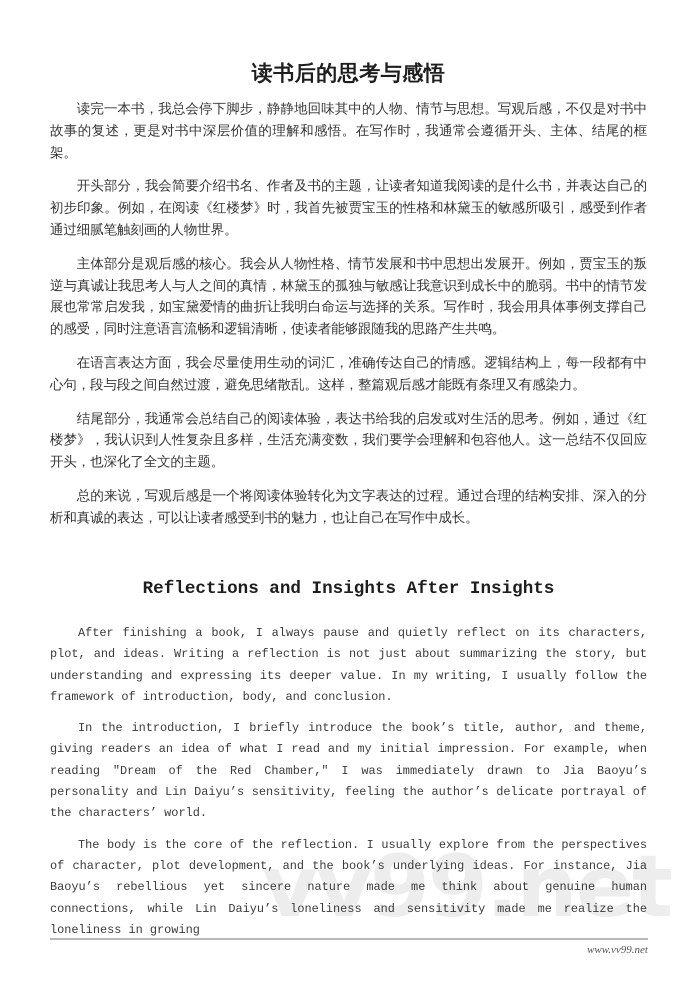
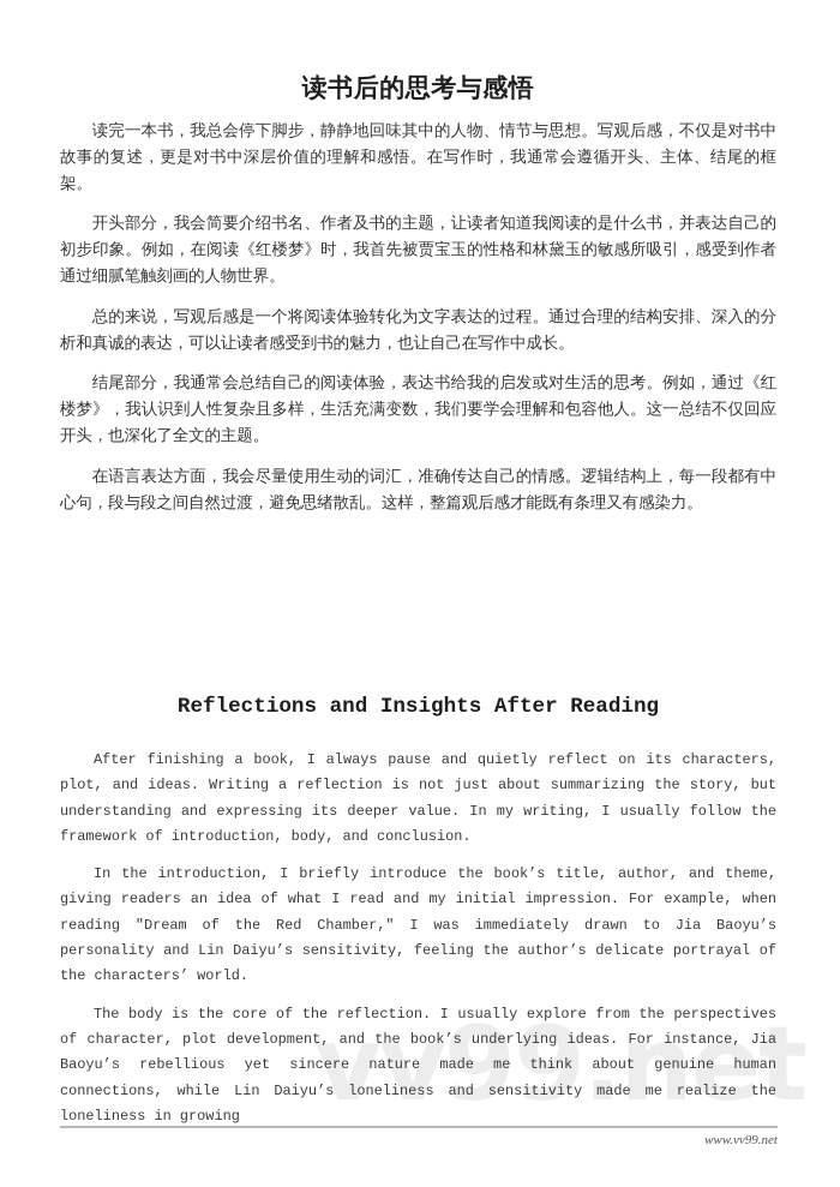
  vv99.net
  读书后的思考与感悟
  读完一本书，我总会停下脚步，静静地回味其中的人物、情节与思想。写观后感，不仅是对书中故事的复述，更是对书中深层价值的理解和感悟。在写作时，我通常会遵循开头、主体、结尾的框架。
  开头部分，我会简要介绍书名、作者及书的主题，让读者知道我阅读的是什么书，并表达自己的初步印象。例如，在阅读《红楼梦》时，我首先被贾宝玉的性格和林黛玉的敏感所吸引，感受到作者通过细腻笔触刻画的人物世界。
- 主体部分是观后感的核心。我会从人物性格、情节发展和书中思想出发展开。例如，贾宝玉的叛逆与真诚让我思考人与人之间的真情，林黛玉的孤独与敏感让我意识到成长中的脆弱。书中的情节发展也常常启发我，如宝黛爱情的曲折让我明白命运与选择的关系。写作时，我会用具体事例支撑自己的感受，同时注意语言流畅和逻辑清晰，使读者能够跟随我的思路产生共鸣。
- 在语言表达方面，我会尽量使用生动的词汇，准确传达自己的情感。逻辑结构上，每一段都有中心句，段与段之间自然过渡，避免思绪散乱。这样，整篇观后感才能既有条理又有感染力。
+ 总的来说，写观后感是一个将阅读体验转化为文字表达的过程。通过合理的结构安排、深入的分析和真诚的表达，可以让读者感受到书的魅力，也让自己在写作中成长。
  结尾部分，我通常会总结自己的阅读体验，表达书给我的启发或对生活的思考。例如，通过《红楼梦》，我认识到人性复杂且多样，生活充满变数，我们要学会理解和包容他人。这一总结不仅回应开头，也深化了全文的主题。
- 总的来说，写观后感是一个将阅读体验转化为文字表达的过程。通过合理的结构安排、深入的分析和真诚的表达，可以让读者感受到书的魅力，也让自己在写作中成长。
+ 在语言表达方面，我会尽量使用生动的词汇，准确传达自己的情感。逻辑结构上，每一段都有中心句，段与段之间自然过渡，避免思绪散乱。这样，整篇观后感才能既有条理又有感染力。
- Reflections and Insights After Insights
+ Reflections and Insights After Reading
  After finishing a book, I always pause and quietly reflect on its characters, plot, and ideas. Writing a reflection is not just about summarizing the story, but understanding and expressing its deeper value. In my writing, I usually follow the framework of introduction, body, and conclusion.
  In the introduction, I briefly introduce the book’s title, author, and theme, giving readers an idea of what I read and my initial impression. For example, when reading "Dream of the Red Chamber," I was immediately drawn to Jia Baoyu’s personality and Lin Daiyu’s sensitivity, feeling the author’s delicate portrayal of the characters’ world.
  The body is the core of the reflection. I usually explore from the perspectives of character, plot development, and the book’s underlying ideas. For instance, Jia Baoyu’s rebellious yet sincere nature made me think about genuine human connections, while Lin Daiyu’s loneliness and sensitivity made me realize the loneliness in growing
  www.vv99.net
